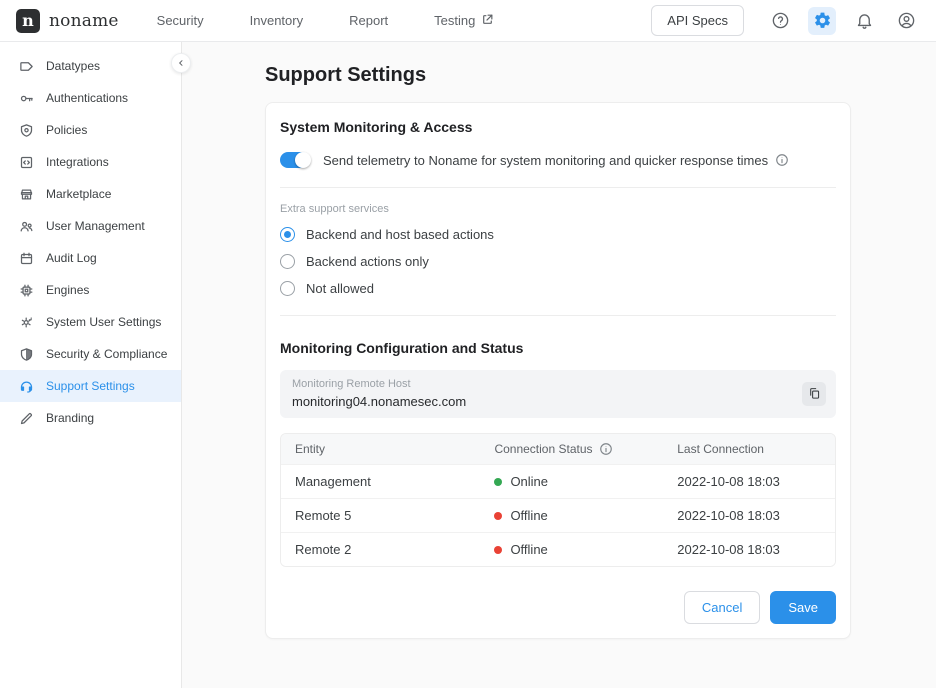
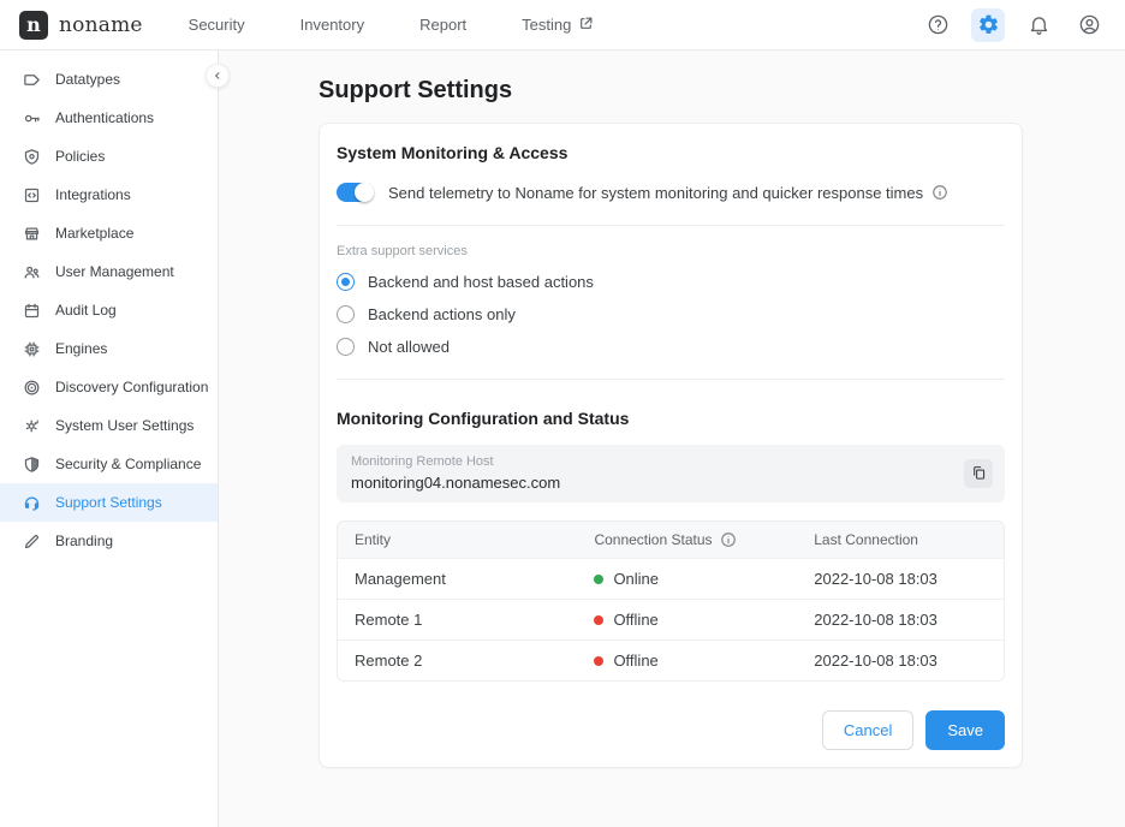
  n
  noname
  Security
  Inventory
  Report
  Testing
- API Specs
  Datatypes
  Authentications
  Policies
  Integrations
  Marketplace
  User Management
  Audit Log
  Engines
+ Discovery Configuration
  System User Settings
  Security & Compliance
  Support Settings
  Branding
  Support Settings
  System Monitoring & Access
  Send telemetry to Noname for system monitoring and quicker response times
  Extra support services
  Backend and host based actions
  Backend actions only
  Not allowed
  Monitoring Configuration and Status
  Monitoring Remote Host
  monitoring04.nonamesec.com
  Entity
  Connection Status
  Last Connection
  Management
  Online
  2022-10-08 18:03
- Remote 5
+ Remote 1
  Offline
  2022-10-08 18:03
  Remote 2
  Offline
  2022-10-08 18:03
  Cancel
  Save
